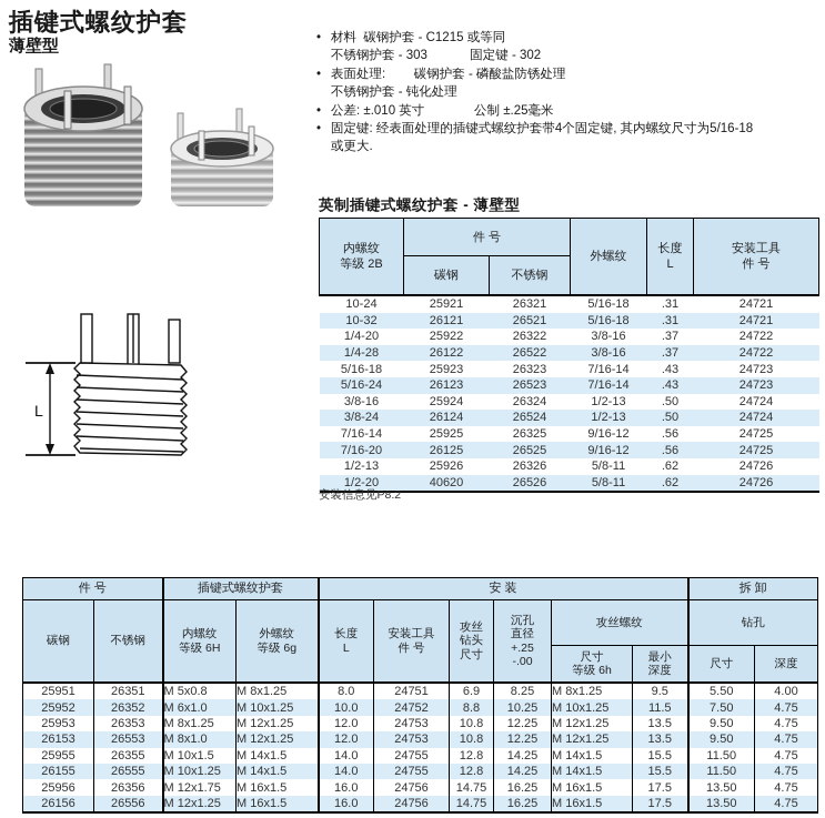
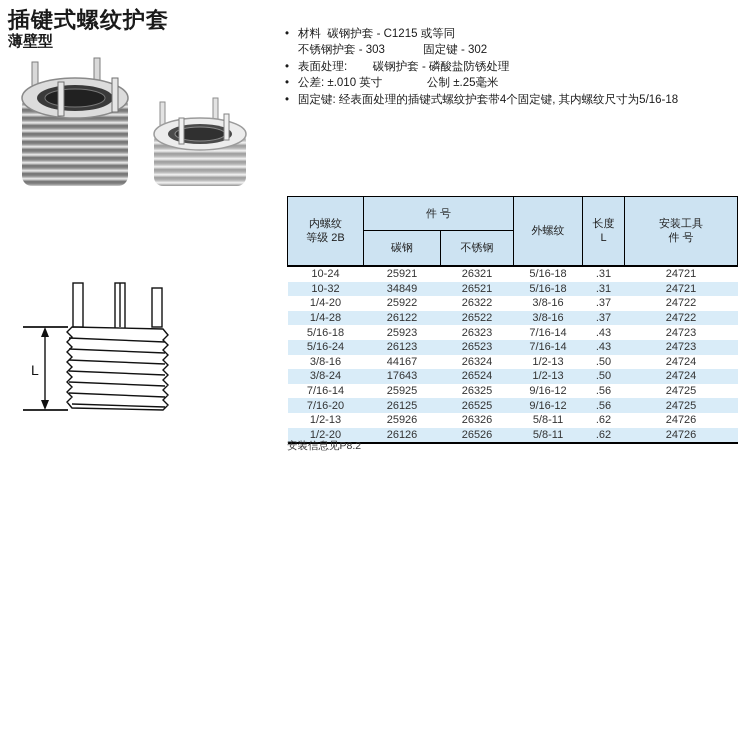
  插键式螺纹护套
  薄壁型
  •
  材料 碳钢护套 - C1215 或等同
  不锈钢护套 - 303 固定键 - 302
  •
  表面处理: 碳钢护套 - 磷酸盐防锈处理
- 不锈钢护套 - 钝化处理
  •
  公差: ±.010 英寸 公制 ±.25毫米
  •
  固定键: 经表面处理的插键式螺纹护套带4个固定键, 其内螺纹尺寸为5/16-18
- 或更大.
- 英制插键式螺纹护套 - 薄壁型
  内螺纹 等级 2B	件 号	外螺纹	长度 L	安装工具 件 号
  碳钢	不锈钢
  10-24	25921	26321	5/16-18	.31	24721
- 10-32	26121	26521	5/16-18	.31	24721
+ 10-32	34849	26521	5/16-18	.31	24721
  1/4-20	25922	26322	3/8-16	.37	24722
  1/4-28	26122	26522	3/8-16	.37	24722
  5/16-18	25923	26323	7/16-14	.43	24723
  5/16-24	26123	26523	7/16-14	.43	24723
- 3/8-16	25924	26324	1/2-13	.50	24724
+ 3/8-16	44167	26324	1/2-13	.50	24724
- 3/8-24	26124	26524	1/2-13	.50	24724
+ 3/8-24	17643	26524	1/2-13	.50	24724
  7/16-14	25925	26325	9/16-12	.56	24725
  7/16-20	26125	26525	9/16-12	.56	24725
  1/2-13	25926	26326	5/8-11	.62	24726
- 1/2-20	40620	26526	5/8-11	.62	24726
+ 1/2-20	26126	26526	5/8-11	.62	24726
  安装信息见P8.2
  L
- 件 号	插键式螺纹护套	安 装	拆 卸
- 碳钢	不锈钢	内螺纹 等级 6H	外螺纹 等级 6g	长度 L	安装工具 件 号	攻丝 钻头 尺寸	沉孔 直径 +.25 -.00	攻丝螺纹	钻孔
- 尺寸 等级 6h	最小 深度	尺寸	深度
- 25951	26351	M 5x0.8	M 8x1.25	8.0	24751	6.9	8.25	M 8x1.25	9.5	5.50	4.00
- 25952	26352	M 6x1.0	M 10x1.25	10.0	24752	8.8	10.25	M 10x1.25	11.5	7.50	4.75
- 25953	26353	M 8x1.25	M 12x1.25	12.0	24753	10.8	12.25	M 12x1.25	13.5	9.50	4.75
- 26153	26553	M 8x1.0	M 12x1.25	12.0	24753	10.8	12.25	M 12x1.25	13.5	9.50	4.75
- 25955	26355	M 10x1.5	M 14x1.5	14.0	24755	12.8	14.25	M 14x1.5	15.5	11.50	4.75
- 26155	26555	M 10x1.25	M 14x1.5	14.0	24755	12.8	14.25	M 14x1.5	15.5	11.50	4.75
- 25956	26356	M 12x1.75	M 16x1.5	16.0	24756	14.75	16.25	M 16x1.5	17.5	13.50	4.75
- 26156	26556	M 12x1.25	M 16x1.5	16.0	24756	14.75	16.25	M 16x1.5	17.5	13.50	4.75
